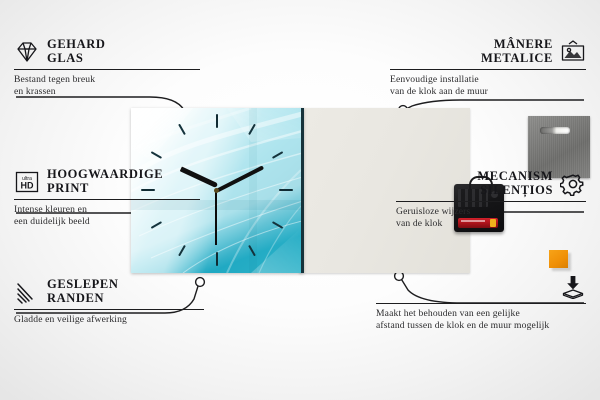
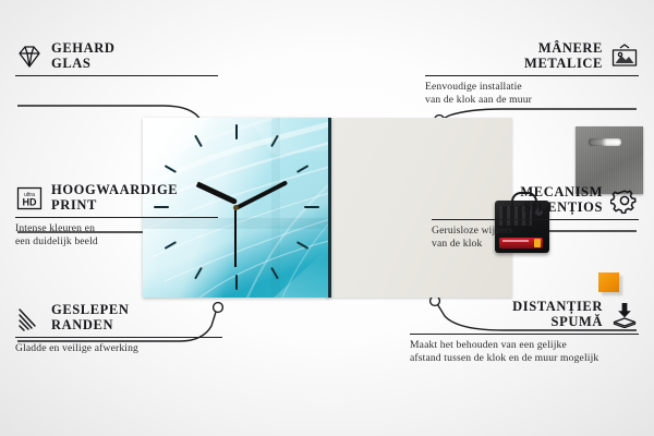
  GEHARD
  GLAS
- Bestand tegen breuk
- en krassen
  HD
  HOOGWAARDIGE
  PRINT
  Intense kleuren en
  een duidelijk beeld
  GESLEPEN
  RANDEN
  Gladde en veilige afwerking
  MÂNERE
  METALICE
  Eenvoudige installatie
  van de klok aan de muur
  MECANISM
  SILENȚIOS
  Geruisloze wijzers
  van de klok
+ DISTANȚIER
+ SPUMĂ
  Maakt het behouden van een gelijke
  afstand tussen de klok en de muur mogelijk
